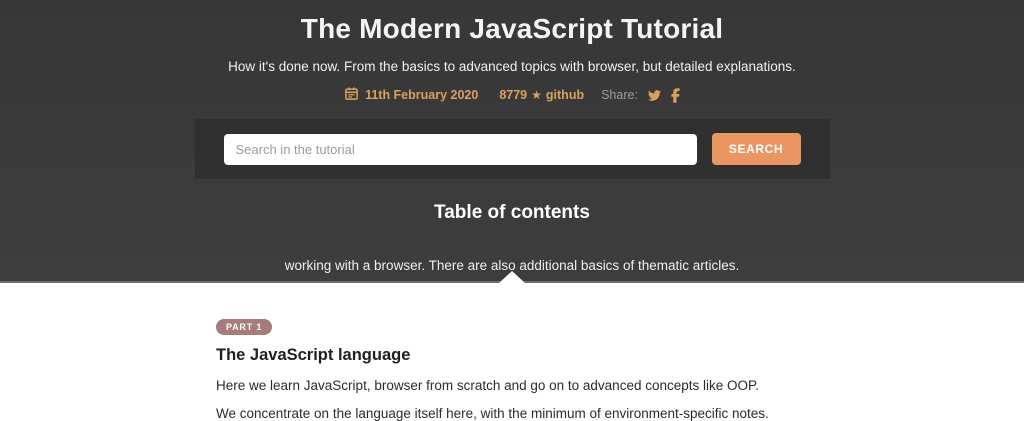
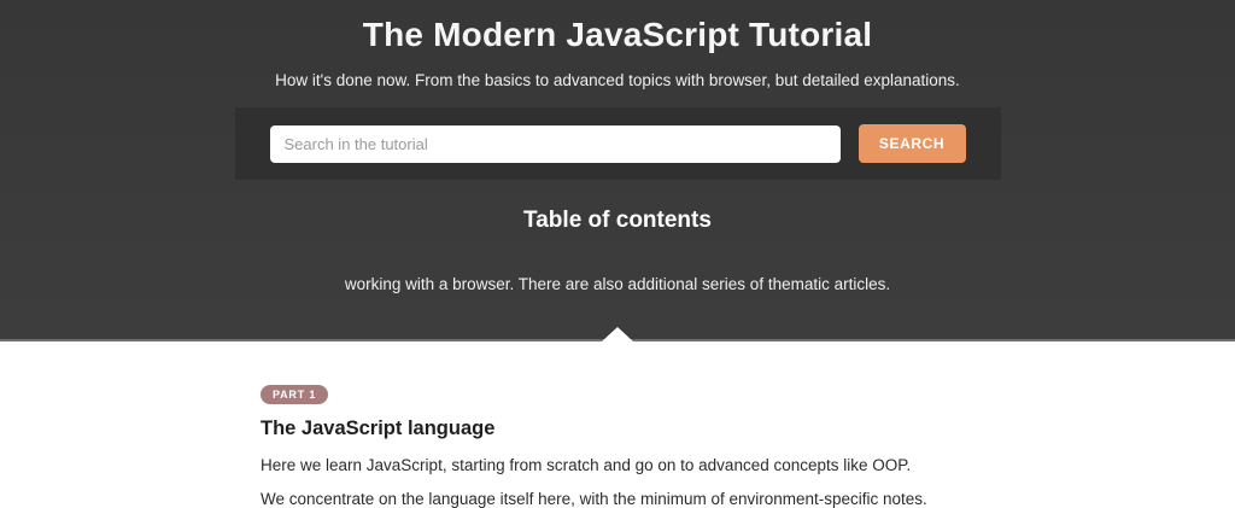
  The Modern JavaScript Tutorial
  How it's done now. From the basics to advanced topics with browser, but detailed explanations.
- 11th February 2020
- 8779
- ★
- github
- Share:
  Search in the tutorial
  SEARCH
  Table of contents
- working with a browser. There are also additional basics of thematic articles.
+ working with a browser. There are also additional series of thematic articles.
  PART 1
  The JavaScript language
- Here we learn JavaScript, browser from scratch and go on to advanced concepts like OOP.
+ Here we learn JavaScript, starting from scratch and go on to advanced concepts like OOP.
  We concentrate on the language itself here, with the minimum of environment-specific notes.
